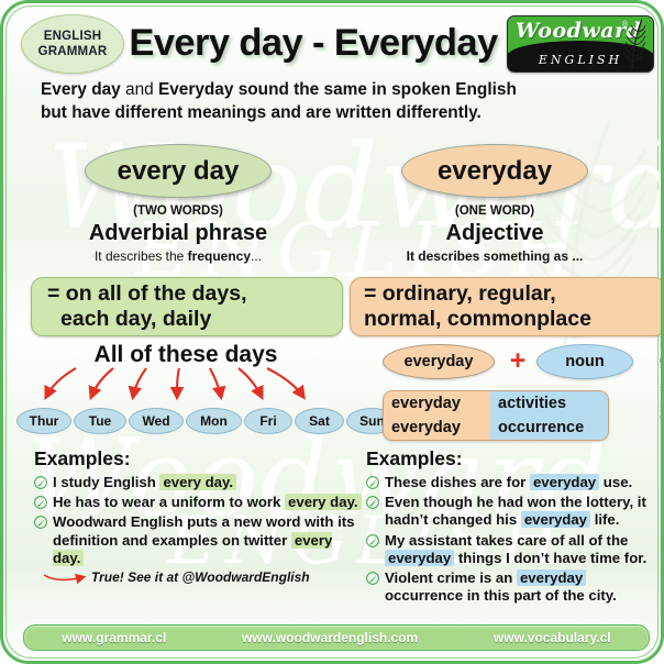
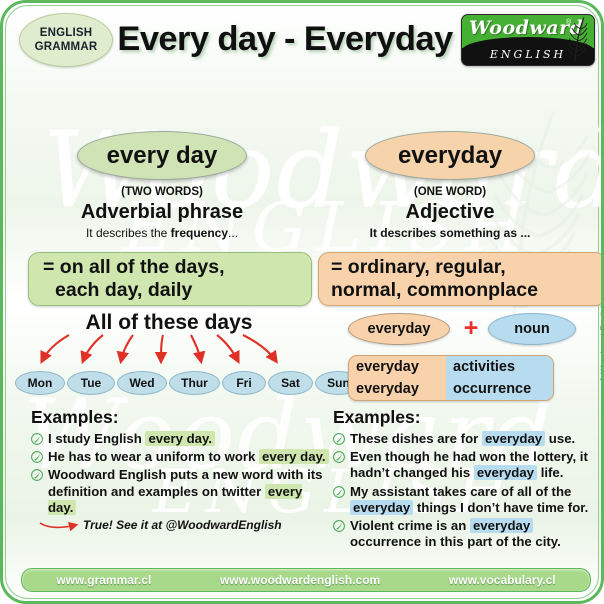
  ENGLISH
  ENLISH
  ENGLISH
  GRAMMAR
  Every day - Everyday
  Woodward
  ENGLISH
- Every day and Everyday sound the same in spoken English
- but have different meanings and are written differently.
  every day
  (TWO WORDS)
  Adverbial phrase
  It describes the frequency...
  everyday
  (ONE WORD)
  Adjective
  It describes something as ...
  = on all of the days,
  each day, daily
  = ordinary, regular,
  normal, commonplace
  All of these days
- Thur
+ Mon
  Tue
  Wed
- Mon
+ Thur
  Fri
  Sat
  Sun
  everyday
  +
  noun
  everyday
  activities
  everyday
  occurrence
  Examples:
  I study English every day.
  He has to wear a uniform to work every day.
  Woodward English puts a new word with its definition and examples on twitter every day.
  True! See it at @WoodwardEnglish
  Examples:
  These dishes are for everyday use.
  Even though he had won the lottery, it hadn’t changed his everyday life.
  My assistant takes care of all of the everyday things I don’t have time for.
  Violent crime is an everyday occurrence in this part of the city.
  www.grammar.cl
  www.woodwardenglish.com
  www.vocabulary.cl
